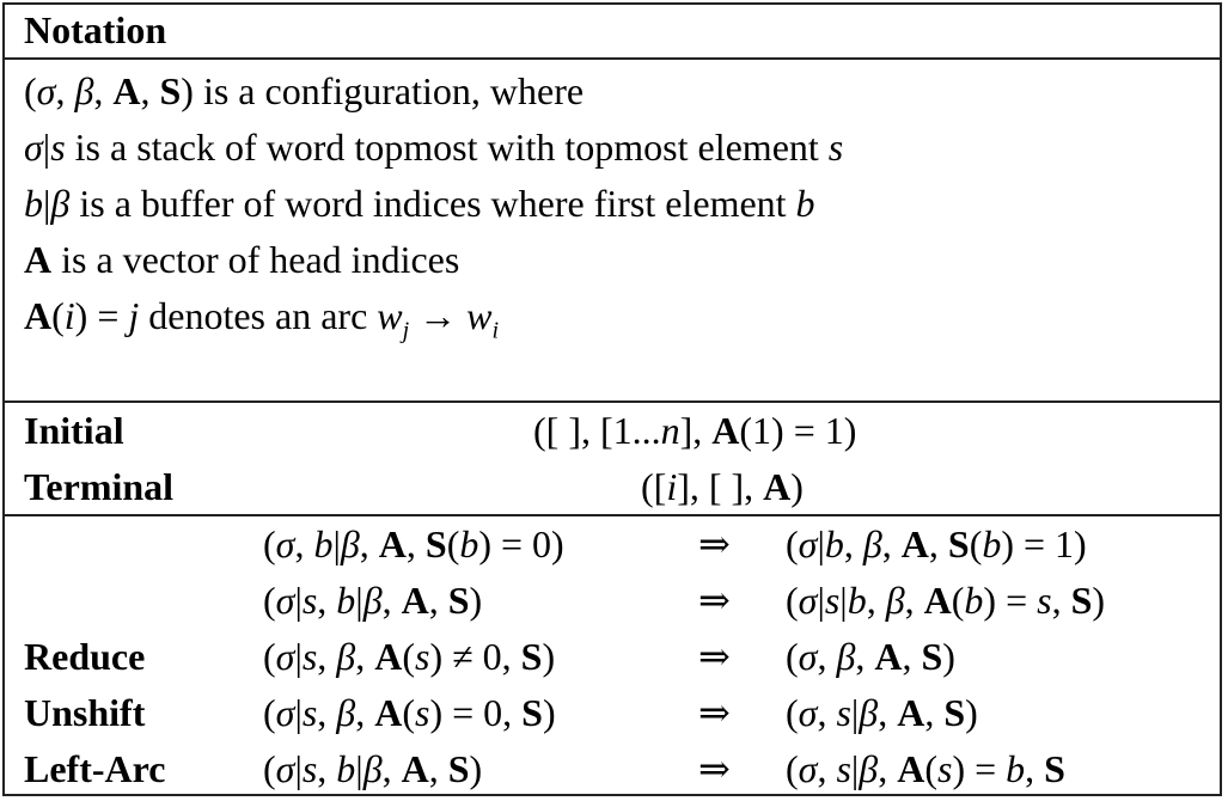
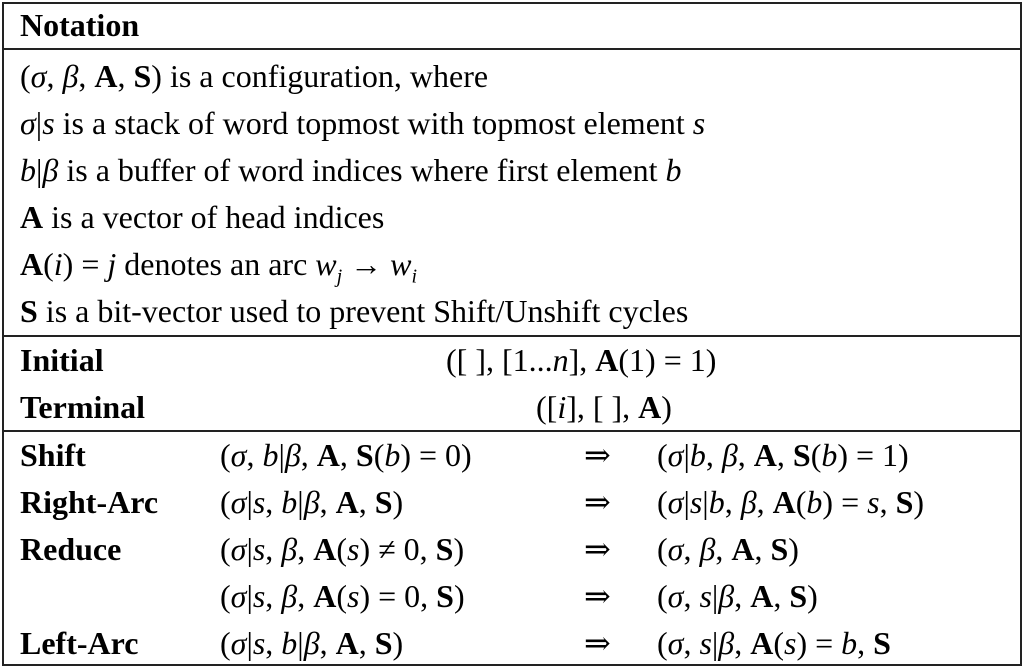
  Notation
  (σ, β, A, S) is a configuration, where
  σ|s is a stack of word topmost with topmost element s
  b|β is a buffer of word indices where first element b
  A is a vector of head indices
  A(i) = j denotes an arc wj → wi
+ S is a bit-vector used to prevent Shift/Unshift cycles
  Initial
  ([ ], [1...n], A(1) = 1)
  Terminal
  ([i], [ ], A)
+ Shift
  (σ, b|β, A, S(b) = 0)
  ⇒
  (σ|b, β, A, S(b) = 1)
+ Right-Arc
  (σ|s, b|β, A, S)
  ⇒
  (σ|s|b, β, A(b) = s, S)
  Reduce
  (σ|s, β, A(s) ≠ 0, S)
  ⇒
  (σ, β, A, S)
- Unshift
  (σ|s, β, A(s) = 0, S)
  ⇒
  (σ, s|β, A, S)
  Left-Arc
  (σ|s, b|β, A, S)
  ⇒
  (σ, s|β, A(s) = b, S
